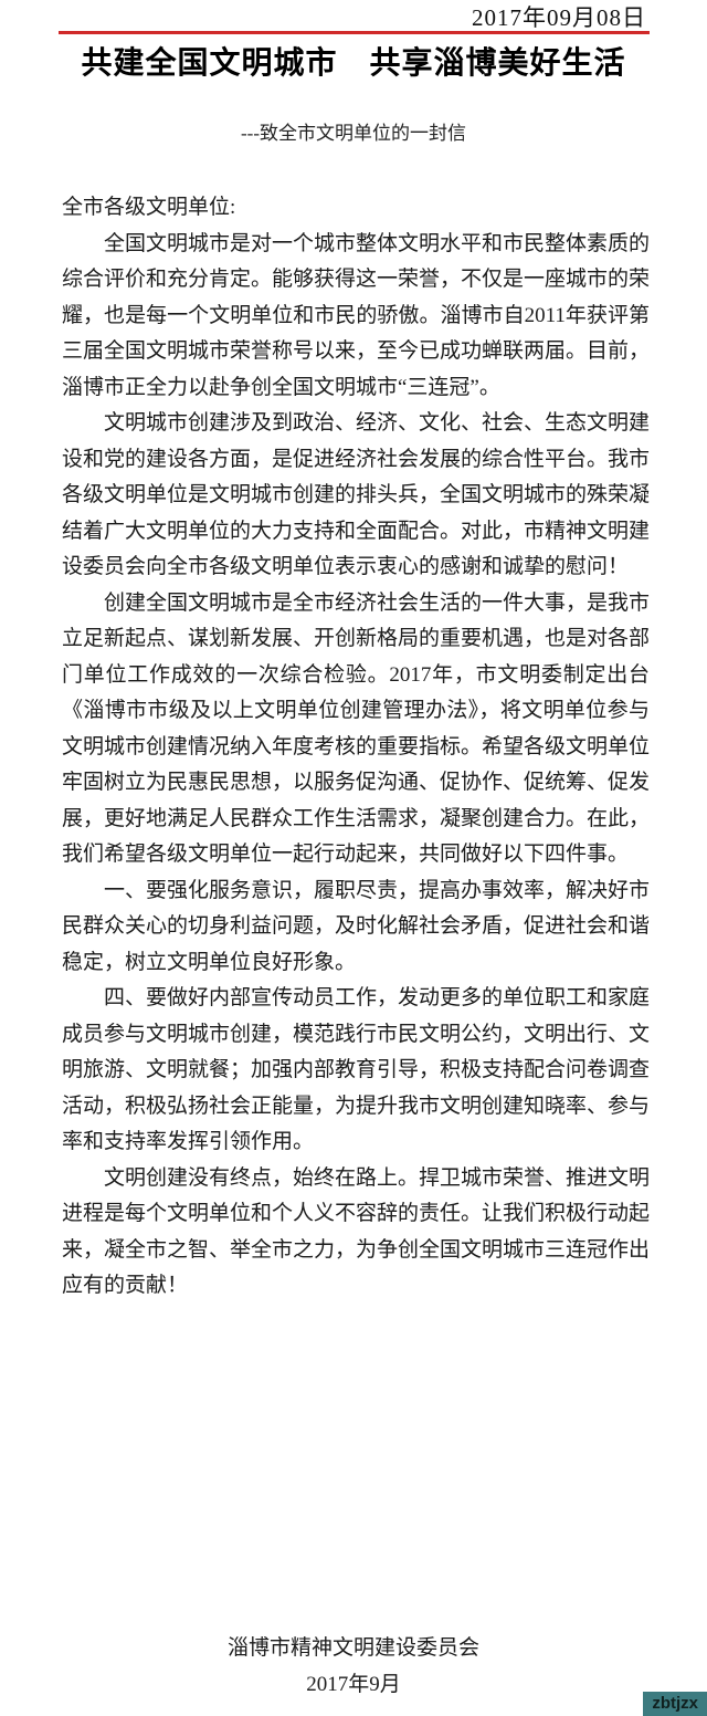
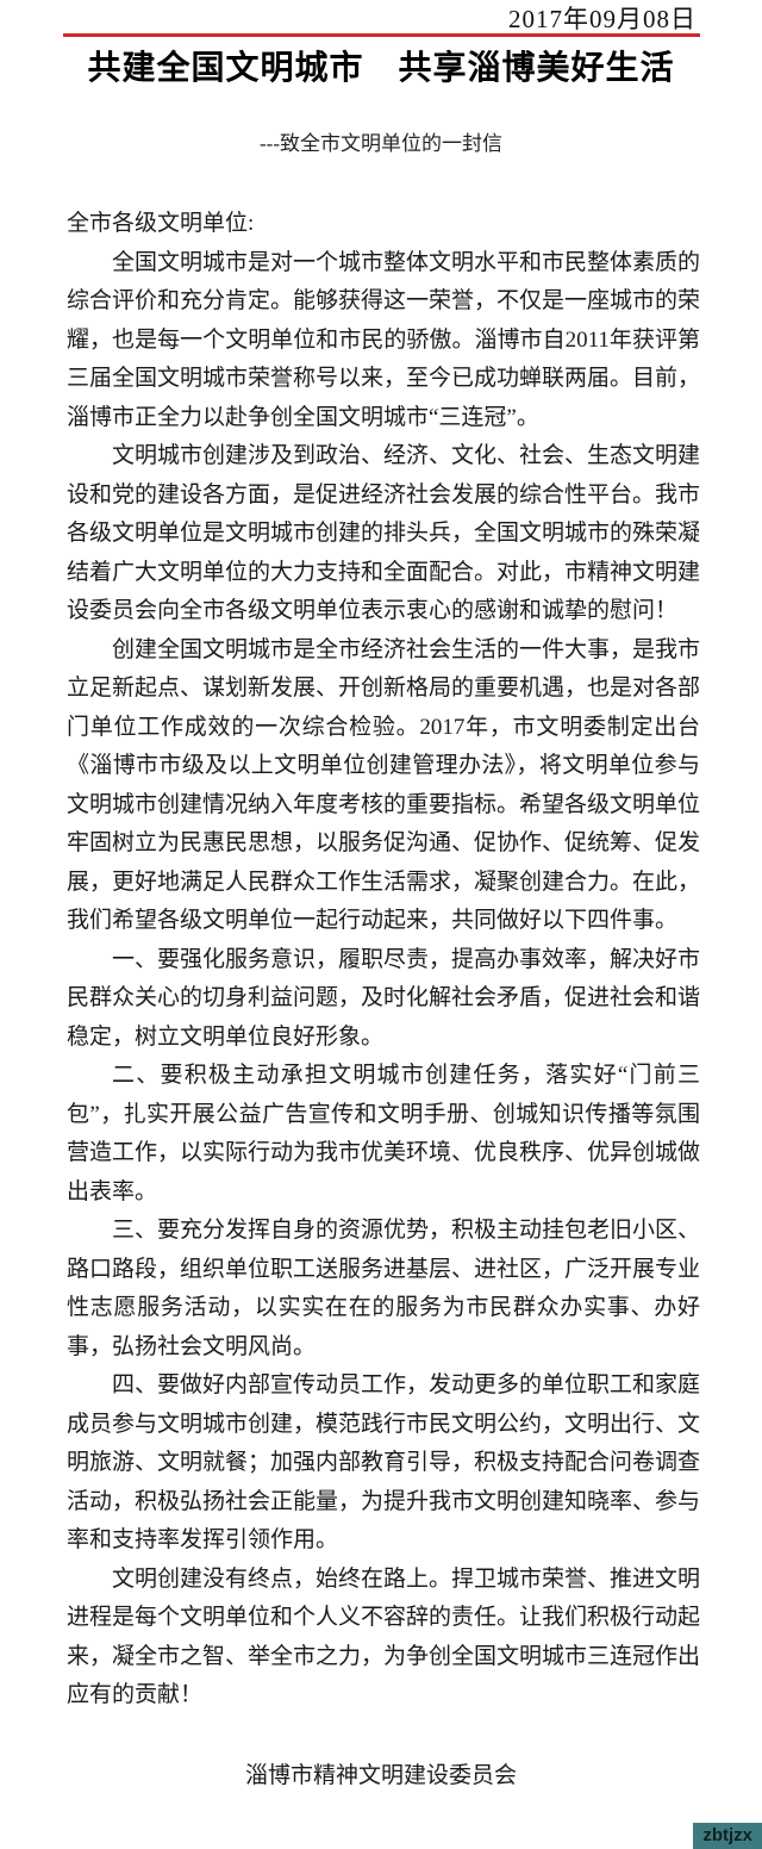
  2017年09月08日
  共建全国文明城市 共享淄博美好生活
  ---致全市文明单位的一封信
  全市各级文明单位:
  全国文明城市是对一个城市整体文明水平和市民整体素质的综合评价和充分肯定。能够获得这一荣誉，不仅是一座城市的荣耀，也是每一个文明单位和市民的骄傲。淄博市自2011年获评第三届全国文明城市荣誉称号以来，至今已成功蝉联两届。目前，淄博市正全力以赴争创全国文明城市“三连冠”。
  文明城市创建涉及到政治、经济、文化、社会、生态文明建设和党的建设各方面，是促进经济社会发展的综合性平台。我市各级文明单位是文明城市创建的排头兵，全国文明城市的殊荣凝结着广大文明单位的大力支持和全面配合。对此，市精神文明建设委员会向全市各级文明单位表示衷心的感谢和诚挚的慰问！
  创建全国文明城市是全市经济社会生活的一件大事，是我市立足新起点、谋划新发展、开创新格局的重要机遇，也是对各部门单位工作成效的一次综合检验。2017年，市文明委制定出台《淄博市市级及以上文明单位创建管理办法》，将文明单位参与文明城市创建情况纳入年度考核的重要指标。希望各级文明单位牢固树立为民惠民思想，以服务促沟通、促协作、促统筹、促发展，更好地满足人民群众工作生活需求，凝聚创建合力。在此，我们希望各级文明单位一起行动起来，共同做好以下四件事。
  一、要强化服务意识，履职尽责，提高办事效率，解决好市民群众关心的切身利益问题，及时化解社会矛盾，促进社会和谐稳定，树立文明单位良好形象。
+ 二、要积极主动承担文明城市创建任务，落实好“门前三包”，扎实开展公益广告宣传和文明手册、创城知识传播等氛围营造工作，以实际行动为我市优美环境、优良秩序、优异创城做出表率。
+ 三、要充分发挥自身的资源优势，积极主动挂包老旧小区、路口路段，组织单位职工送服务进基层、进社区，广泛开展专业性志愿服务活动，以实实在在的服务为市民群众办实事、办好事，弘扬社会文明风尚。
  四、要做好内部宣传动员工作，发动更多的单位职工和家庭成员参与文明城市创建，模范践行市民文明公约，文明出行、文明旅游、文明就餐；加强内部教育引导，积极支持配合问卷调查活动，积极弘扬社会正能量，为提升我市文明创建知晓率、参与率和支持率发挥引领作用。
  文明创建没有终点，始终在路上。捍卫城市荣誉、推进文明进程是每个文明单位和个人义不容辞的责任。让我们积极行动起来，凝全市之智、举全市之力，为争创全国文明城市三连冠作出应有的贡献！
  淄博市精神文明建设委员会
- 2017年9月
  zbtjzx
